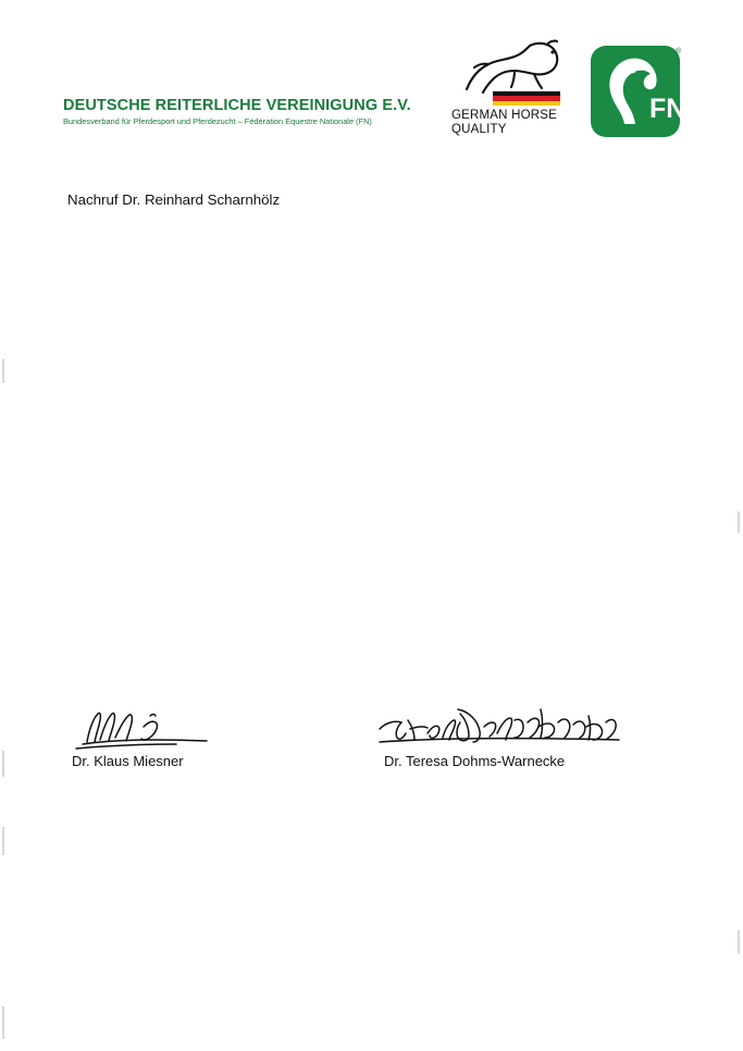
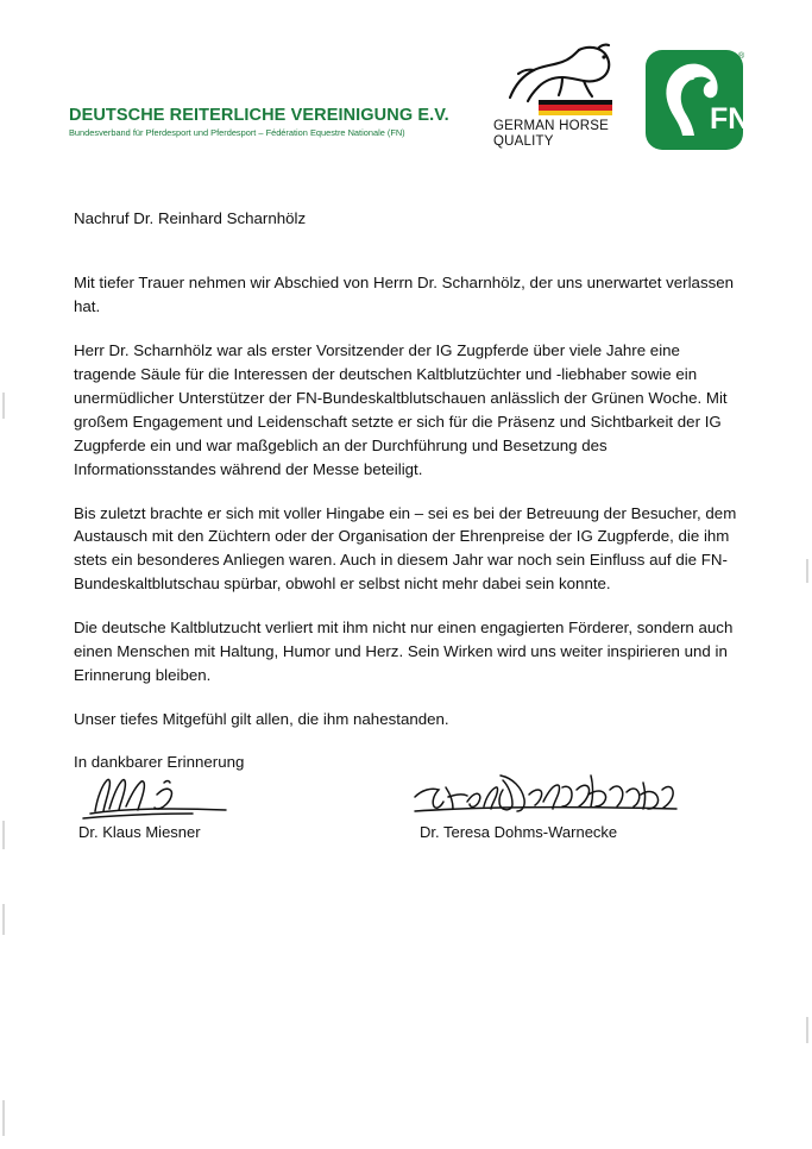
  DEUTSCHE REITERLICHE VEREINIGUNG E.V.
- Bundesverband für Pferdesport und Pferdezucht – Fédération Equestre Nationale (FN)
+ Bundesverband für Pferdesport und Pferdesport – Fédération Equestre Nationale (FN)
  GERMAN HORSE
  QUALITY
  FN
  Nachruf Dr. Reinhard Scharnhölz
+ Mit tiefer Trauer nehmen wir Abschied von Herrn Dr. Scharnhölz, der uns unerwartet verlassen hat.
+ Herr Dr. Scharnhölz war als erster Vorsitzender der IG Zugpferde über viele Jahre eine tragende Säule für die Interessen der deutschen Kaltblutzüchter und -liebhaber sowie ein unermüdlicher Unterstützer der FN-Bundeskaltblutschauen anlässlich der Grünen Woche. Mit großem Engagement und Leidenschaft setzte er sich für die Präsenz und Sichtbarkeit der IG Zugpferde ein und war maßgeblich an der Durchführung und Besetzung des Informationsstandes während der Messe beteiligt.
+ Bis zuletzt brachte er sich mit voller Hingabe ein – sei es bei der Betreuung der Besucher, dem Austausch mit den Züchtern oder der Organisation der Ehrenpreise der IG Zugpferde, die ihm stets ein besonderes Anliegen waren. Auch in diesem Jahr war noch sein Einfluss auf die FN-Bundeskaltblutschau spürbar, obwohl er selbst nicht mehr dabei sein konnte.
+ Die deutsche Kaltblutzucht verliert mit ihm nicht nur einen engagierten Förderer, sondern auch einen Menschen mit Haltung, Humor und Herz. Sein Wirken wird uns weiter inspirieren und in Erinnerung bleiben.
+ Unser tiefes Mitgefühl gilt allen, die ihm nahestanden.
+ In dankbarer Erinnerung
  Dr. Klaus Miesner
  Dr. Teresa Dohms-Warnecke
